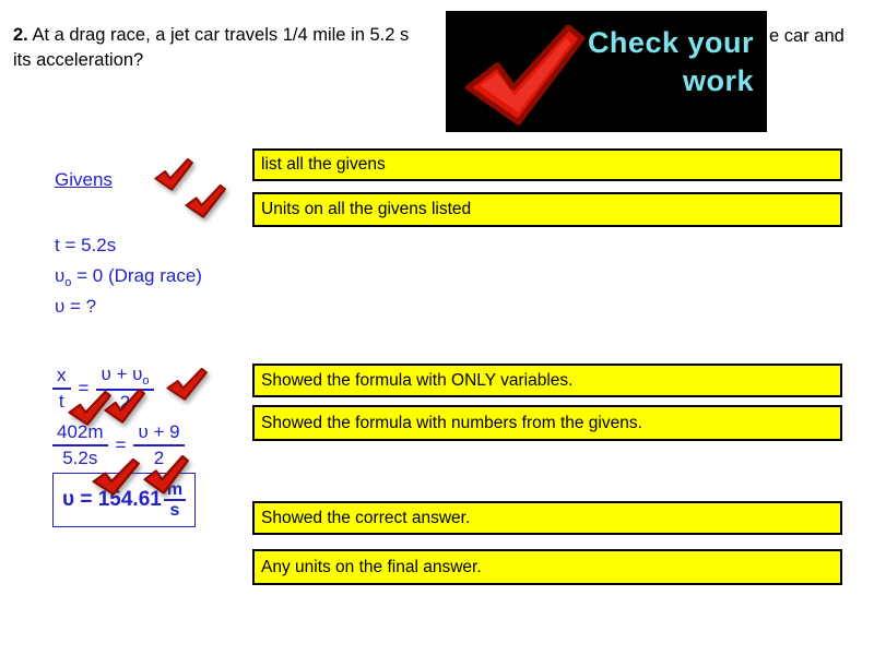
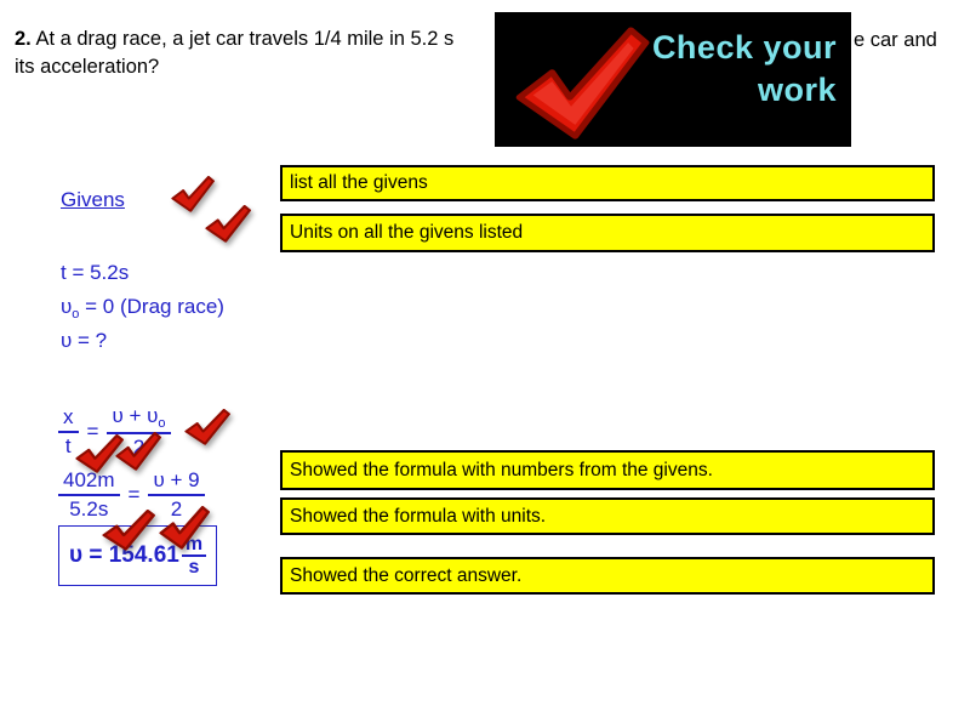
  2. At a drag race, a jet car travels 1/4 mile in 5.2 s
  e car and
  its acceleration?
  Check your
  work
  Givens
  t = 5.2s
  υo = 0 (Drag race)
  υ = ?
  x
  t
  =
  υ + υo
  2
  402m
  5.2s
  =
  υ + 9
  2
  υ = 154.61
  m
  s
  list all the givens
  Units on all the givens listed
- Showed the formula with ONLY variables.
  Showed the formula with numbers from the givens.
+ Showed the formula with units.
  Showed the correct answer.
- Any units on the final answer.
